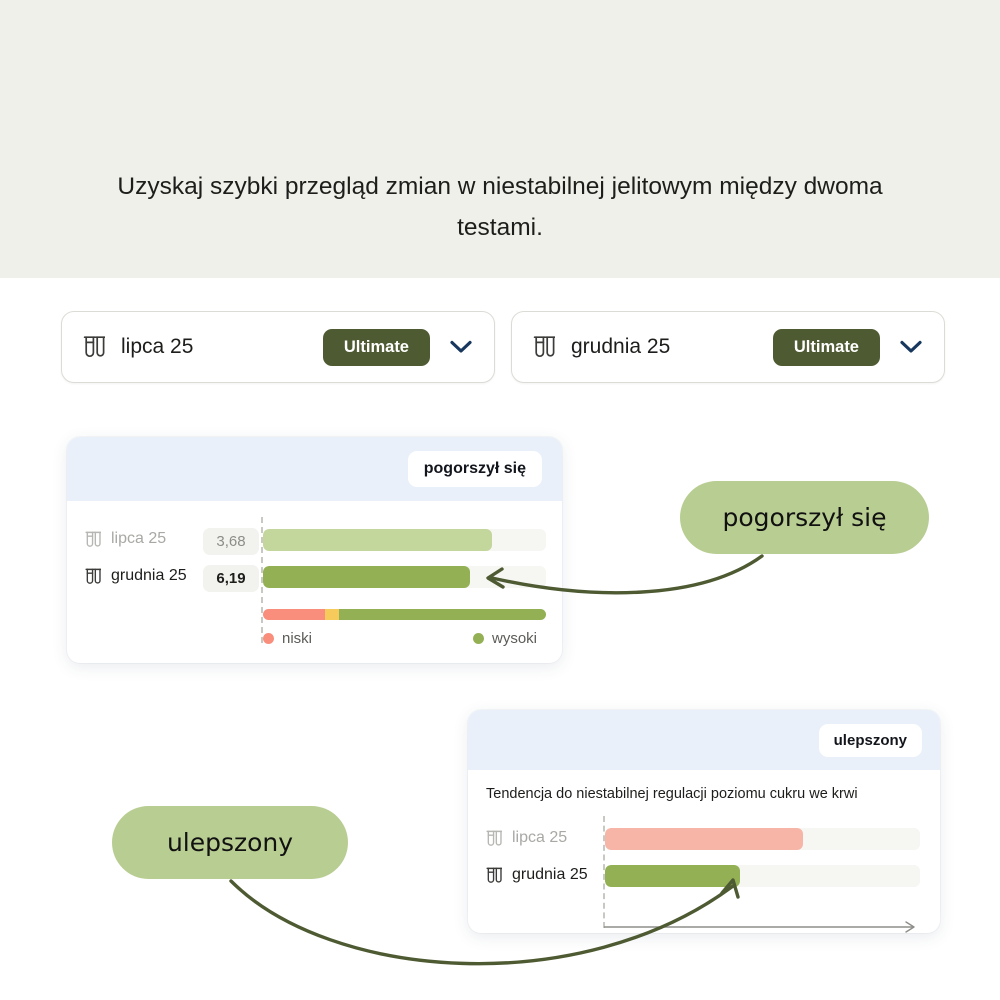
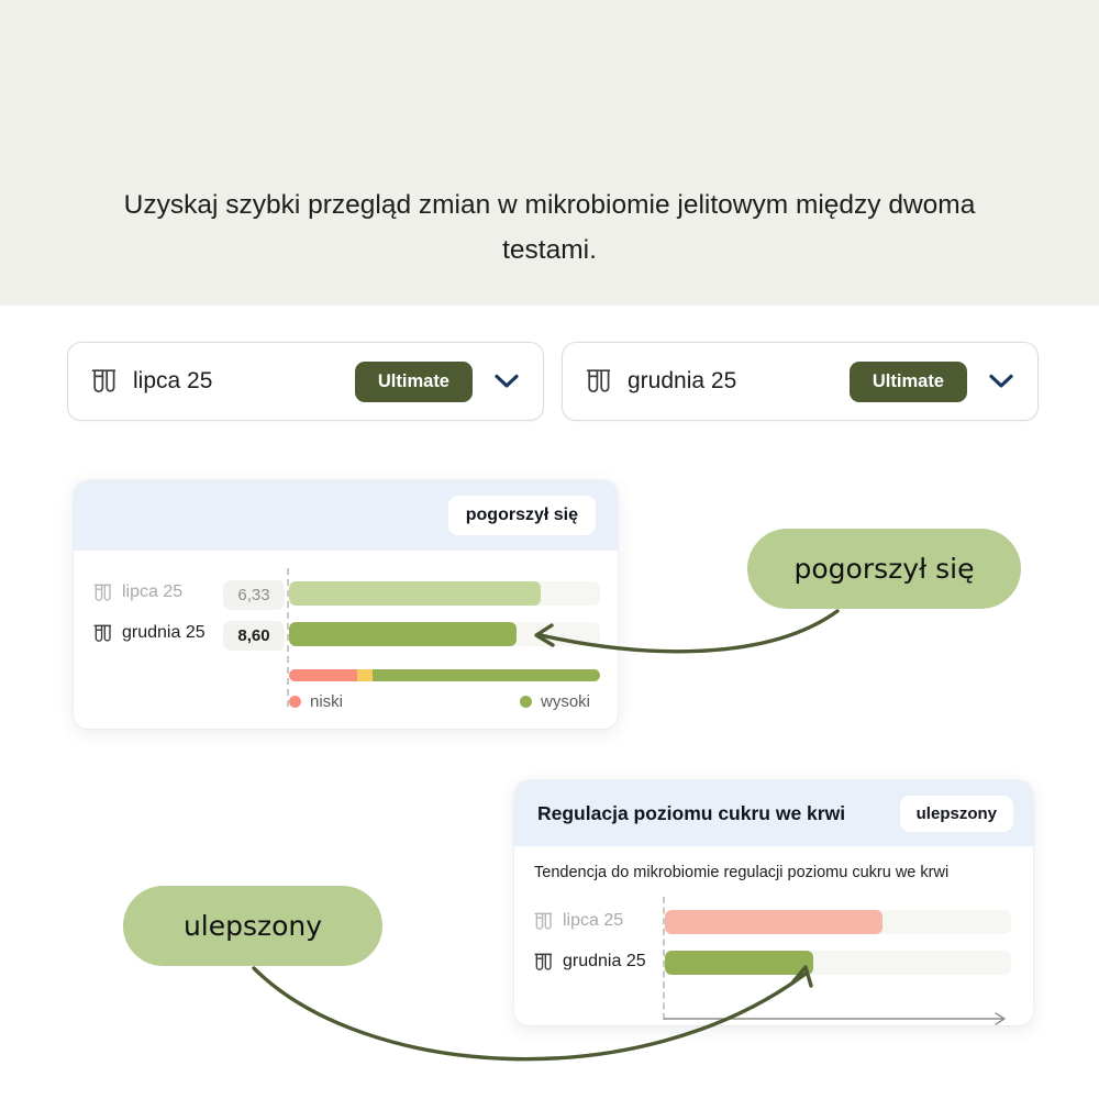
- Uzyskaj szybki przegląd zmian w niestabilnej jelitowym między dwoma testami.
+ Uzyskaj szybki przegląd zmian w mikrobiomie jelitowym między dwoma testami.
  lipca 25
  Ultimate
  grudnia 25
  Ultimate
  pogorszył się
  lipca 25
- 3,68
+ 6,33
  grudnia 25
- 6,19
+ 8,60
  niski
  wysoki
+ Regulacja poziomu cukru we krwi
  ulepszony
- Tendencja do niestabilnej regulacji poziomu cukru we krwi
+ Tendencja do mikrobiomie regulacji poziomu cukru we krwi
  lipca 25
  grudnia 25
  pogorszył się
  ulepszony
